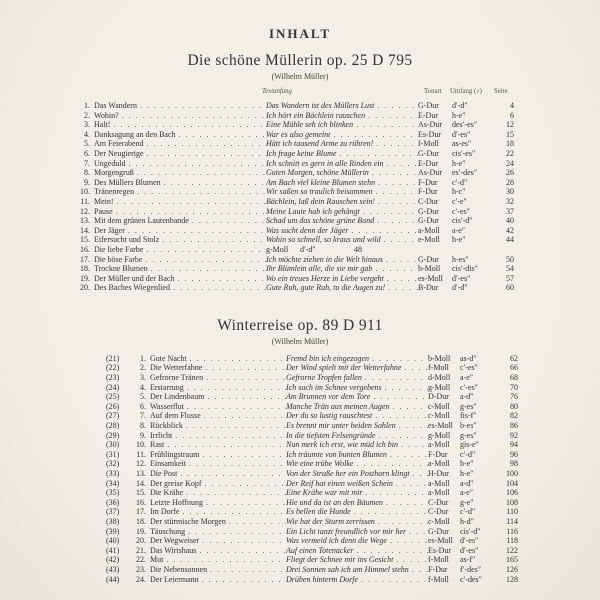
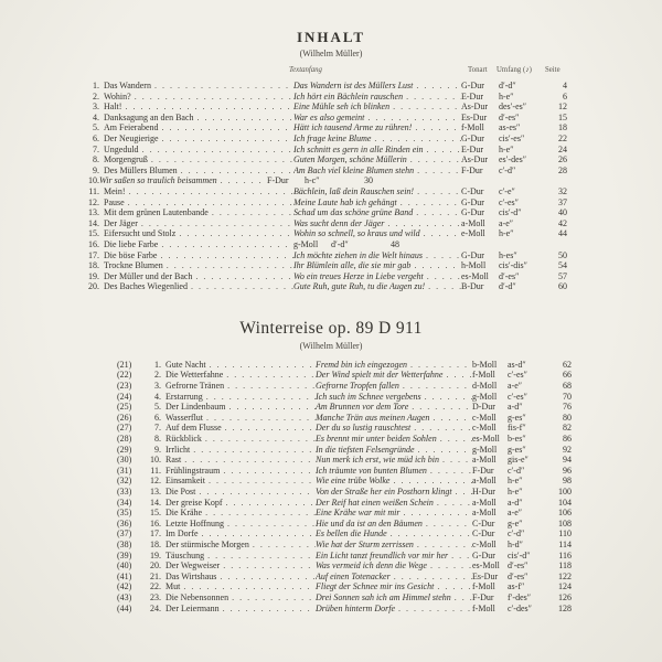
  INHALT
- Die schöne Müllerin op. 25 D 795
  (Wilhelm Müller)
  1.
  Das Wandern
  Das Wandern ist des Müllers Lust
  G-Dur
  d′-d″
  4
  2.
  Wohin?
  Ich hört ein Bächlein rauschen
  E-Dur
  h-e″
  6
  3.
  Halt!
  Eine Mühle seh ich blinken
  As-Dur
  des′-es″
  12
  4.
  Danksagung an den Bach
  War es also gemeint
  Es-Dur
  d′-es″
  15
  5.
  Am Feierabend
  Hätt ich tausend Arme zu rühren!
  f-Moll
  as-es″
  18
  6.
  Der Neugierige
  Ich frage keine Blume
  G-Dur
  cis′-es″
  22
  7.
  Ungeduld
  Ich schnitt es gern in alle Rinden ein
  E-Dur
  h-e″
  24
  8.
  Morgengruß
  Guten Morgen, schöne Müllerin
  As-Dur
  es′-des″
  26
  9.
  Des Müllers Blumen
  Am Bach viel kleine Blumen stehn
  F-Dur
  c′-d″
  28
  10.
- Tränenregen
  Wir saßen so traulich beisammen
  F-Dur
  h-c″
  30
  11.
  Mein!
  Bächlein, laß dein Rauschen sein!
  C-Dur
  c′-e″
  32
  12.
  Pause
  Meine Laute hab ich gehängt
  G-Dur
  c′-es″
  37
  13.
  Mit dem grünen Lautenbande
  Schad um das schöne grüne Band
  G-Dur
  cis′-d″
  40
  14.
  Der Jäger
  Was sucht denn der Jäger
  a-Moll
  a-e″
  42
  15.
  Eifersucht und Stolz
  Wohin so schnell, so kraus und wild
  e-Moll
  h-e″
  44
  16.
  Die liebe Farbe
  g-Moll
  d′-d″
  48
  17.
  Die böse Farbe
  Ich möchte ziehen in die Welt hinaus
  G-Dur
  h-es″
  50
  18.
  Trockne Blumen
  Ihr Blümlein alle, die sie mir gab
  h-Moll
  cis′-dis″
  54
  19.
  Der Müller und der Bach
  Wo ein treues Herze in Liebe vergeht
  es-Moll
  d′-es″
  57
  20.
  Des Baches Wiegenlied
  Gute Ruh, gute Ruh, tu die Augen zu!
  B-Dur
  d′-d″
  60
  Winterreise op. 89 D 911
  (Wilhelm Müller)
  (21)
  1.
  Gute Nacht
  Fremd bin ich eingezogen
  b-Moll
  as-d″
  62
  (22)
  2.
  Die Wetterfahne
  Der Wind spielt mit der Wetterfahne
  f-Moll
  c′-es″
  66
  (23)
  3.
  Gefrorne Tränen
  Gefrorne Tropfen fallen
  d-Moll
  a-e″
  68
  (24)
  4.
  Erstarrung
  Ich such im Schnee vergebens
  g-Moll
  c′-es″
  70
  (25)
  5.
  Der Lindenbaum
  Am Brunnen vor dem Tore
  D-Dur
  a-d″
  76
  (26)
  6.
  Wasserflut
  Manche Trän aus meinen Augen
  c-Moll
  g-es″
  80
  (27)
  7.
  Auf dem Flusse
  Der du so lustig rauschtest
  c-Moll
  fis-f″
  82
  (28)
  8.
  Rückblick
  Es brennt mir unter beiden Sohlen
  es-Moll
  b-es″
  86
  (29)
  9.
  Irrlicht
  In die tiefsten Felsengründe
  g-Moll
  g-es″
  92
  (30)
  10.
  Rast
  Nun merk ich erst, wie müd ich bin
  a-Moll
  gis-e″
  94
  (31)
  11.
  Frühlingstraum
  Ich träumte von bunten Blumen
  F-Dur
  c′-d″
  96
  (32)
  12.
  Einsamkeit
  Wie eine trübe Wolke
  a-Moll
  h-e″
  98
  (33)
  13.
  Die Post
  Von der Straße her ein Posthorn klingt
  H-Dur
  h-e″
  100
  (34)
  14.
  Der greise Kopf
  Der Reif hat einen weißen Schein
  a-Moll
  a-d″
  104
  (35)
  15.
  Die Krähe
  Eine Krähe war mit mir
  a-Moll
  a-e″
  106
  (36)
  16.
  Letzte Hoffnung
  Hie und da ist an den Bäumen
  C-Dur
  g-e″
  108
  (37)
  17.
  Im Dorfe
  Es bellen die Hunde
  C-Dur
  c′-d″
  110
  (38)
  18.
  Der stürmische Morgen
  Wie hat der Sturm zerrissen
  c-Moll
  h-d″
  114
  (39)
  19.
  Täuschung
  Ein Licht tanzt freundlich vor mir her
  G-Dur
  cis′-d″
  116
  (40)
  20.
  Der Wegweiser
  Was vermeid ich denn die Wege
  es-Moll
  d′-es″
  118
  (41)
  21.
  Das Wirtshaus
  Auf einen Totenacker
  Es-Dur
  d′-es″
  122
  (42)
  22.
  Mut
  Fliegt der Schnee mir ins Gesicht
  f-Moll
  as-f″
- 165
+ 124
  (43)
  23.
  Die Nebensonnen
  Drei Sonnen sah ich am Himmel stehn
  F-Dur
  f′-des″
  126
  (44)
  24.
  Der Leiermann
  Drüben hinterm Dorfe
  f-Moll
  c′-des″
  128
